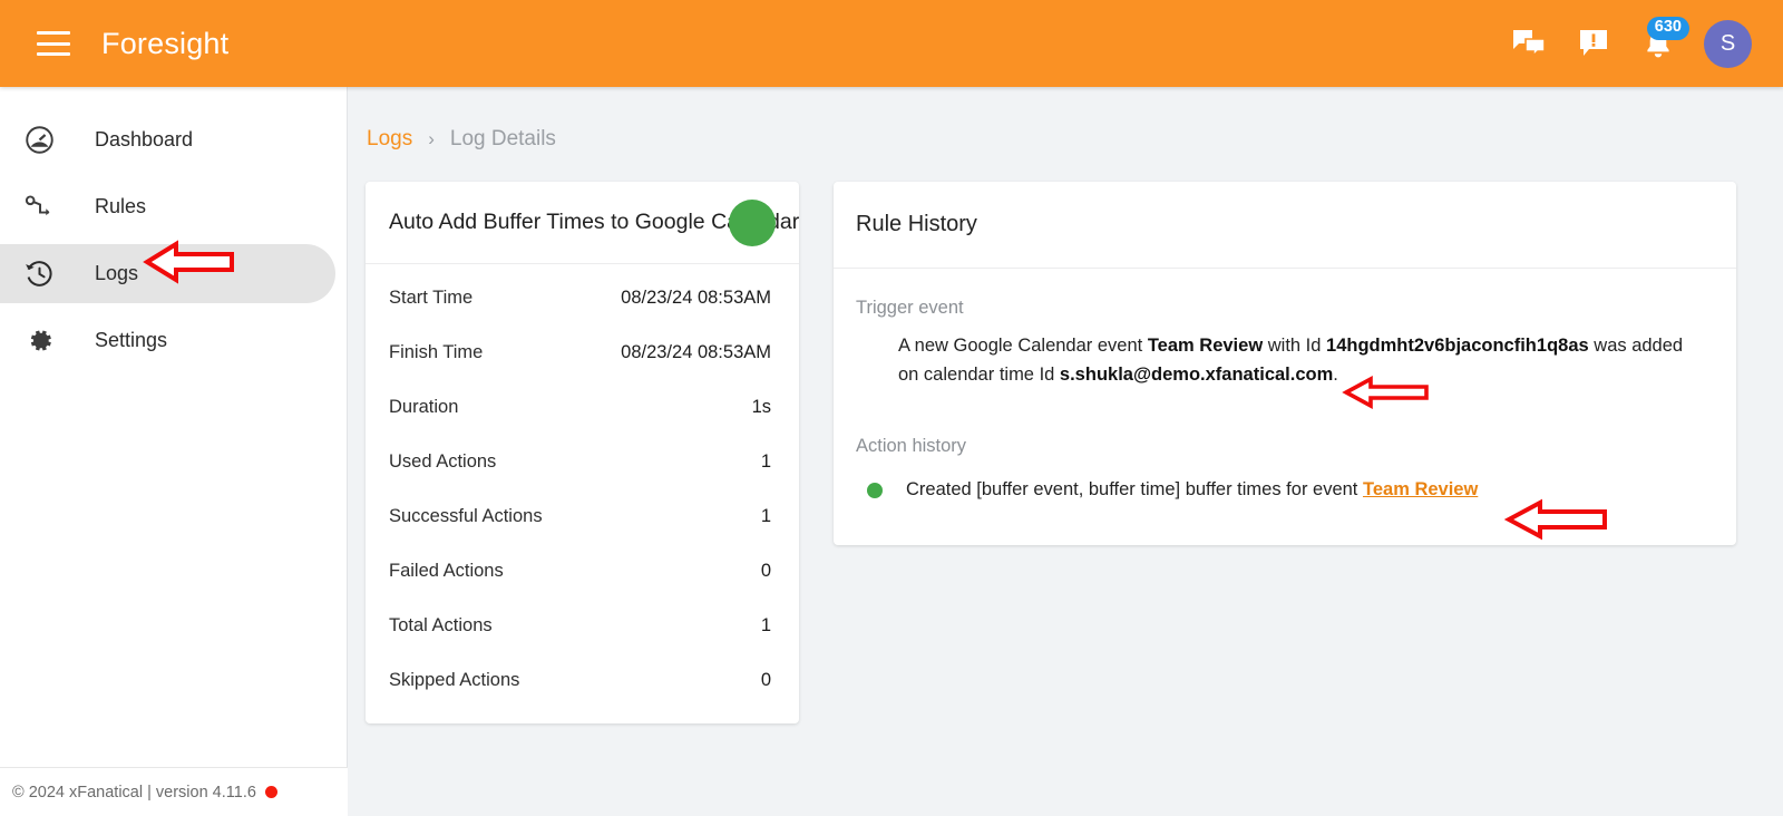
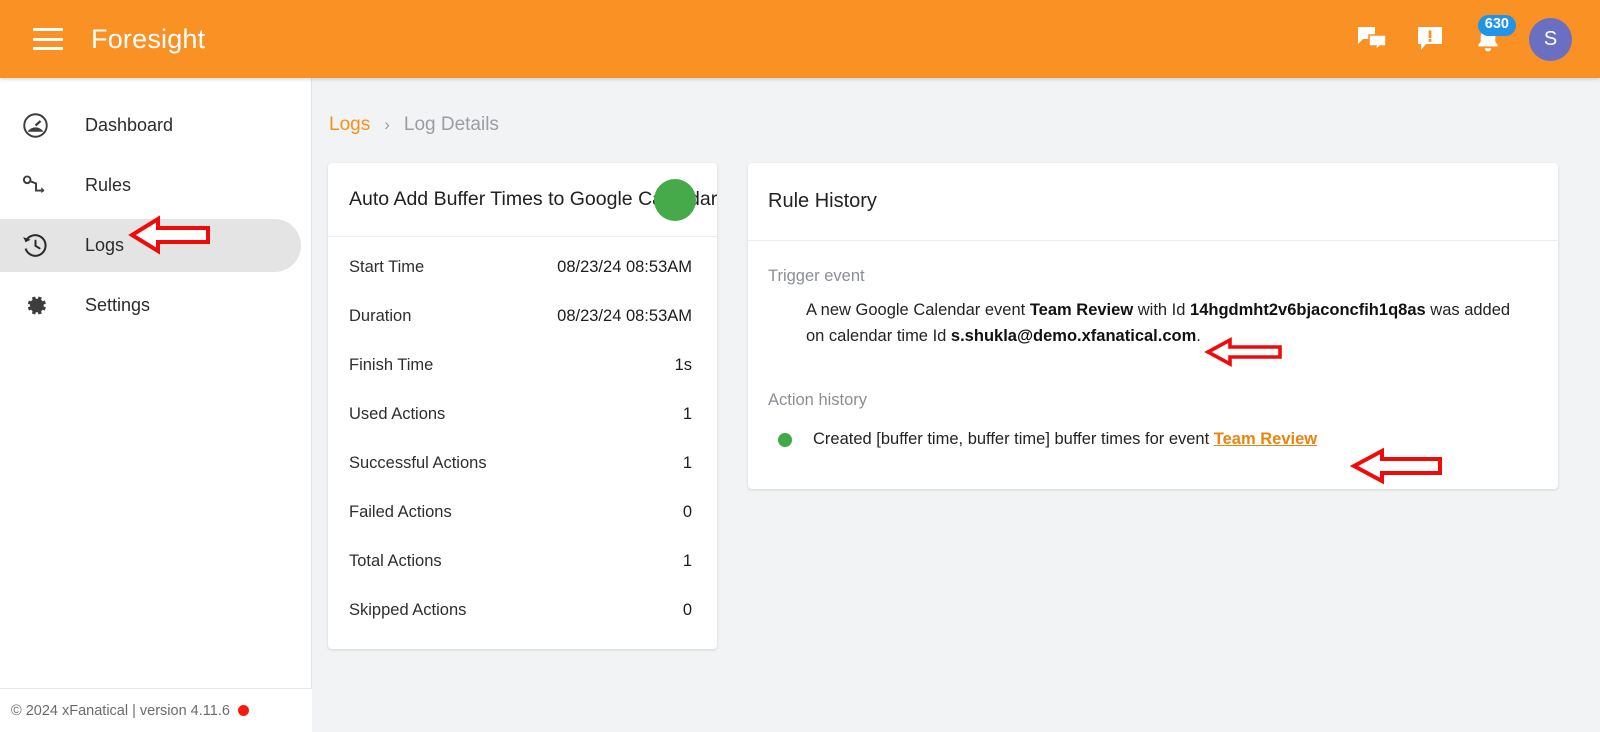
  Foresight
  630
  S
  Dashboard
  Rules
  Logs
  Settings
  © 2024 xFanatical | version 4.11.6
  Logs
  ›
  Log Details
  Auto Add Buffer Times to Google Car
  Start Time
  08/23/24 08:53AM
- Finish Time
+ Duration
  08/23/24 08:53AM
- Duration
+ Finish Time
  1s
  Used Actions
  1
  Successful Actions
  1
  Failed Actions
  0
  Total Actions
  1
  Skipped Actions
  0
  Rule History
  Trigger event
  A new Google Calendar event Team Review with Id 14hgdmht2v6bjaconcfih1q8as was added on calendar time Id s.shukla@demo.xfanatical.com.
  Action history
- Created [buffer event, buffer time] buffer times for event Team Review
+ Created [buffer time, buffer time] buffer times for event Team Review
